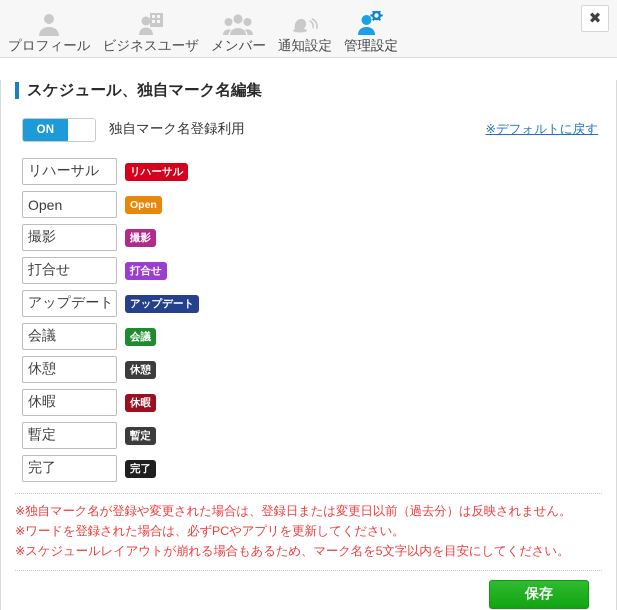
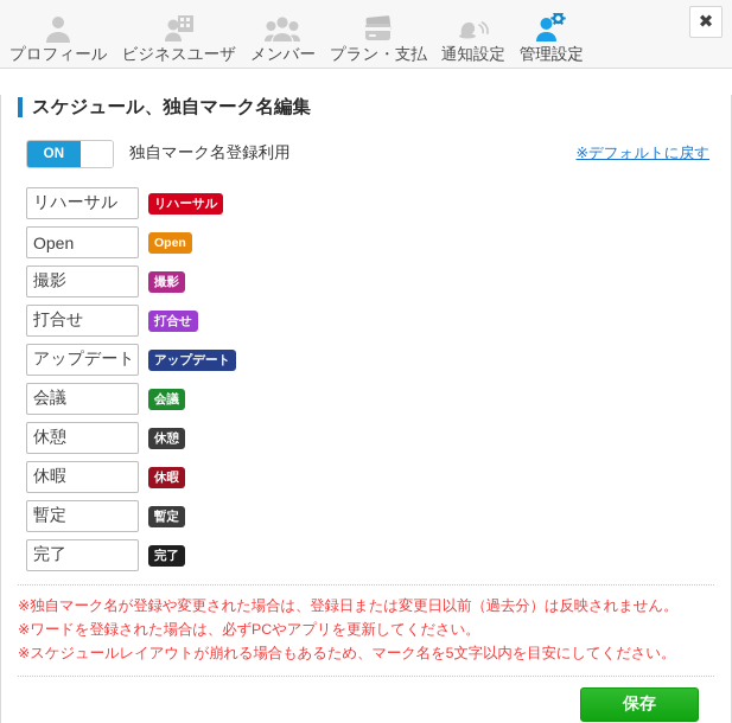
  プロフィール
  ビジネスユーザ
  メンバー
+ プラン・支払
  通知設定
  管理設定
  ✖
  スケジュール、独自マーク名編集
  ON
  独自マーク名登録利用
  ※デフォルトに戻す
  リハーサル
  リハーサル
  Open
  Open
  撮影
  撮影
  打合せ
  打合せ
  アップデート
  アップデート
  会議
  会議
  休憩
  休憩
  休暇
  休暇
  暫定
  暫定
  完了
  完了
  ※独自マーク名が登録や変更された場合は、登録日または変更日以前（過去分）は反映されません。
  ※ワードを登録された場合は、必ずPCやアプリを更新してください。
  ※スケジュールレイアウトが崩れる場合もあるため、マーク名を5文字以内を目安にしてください。
  保存
